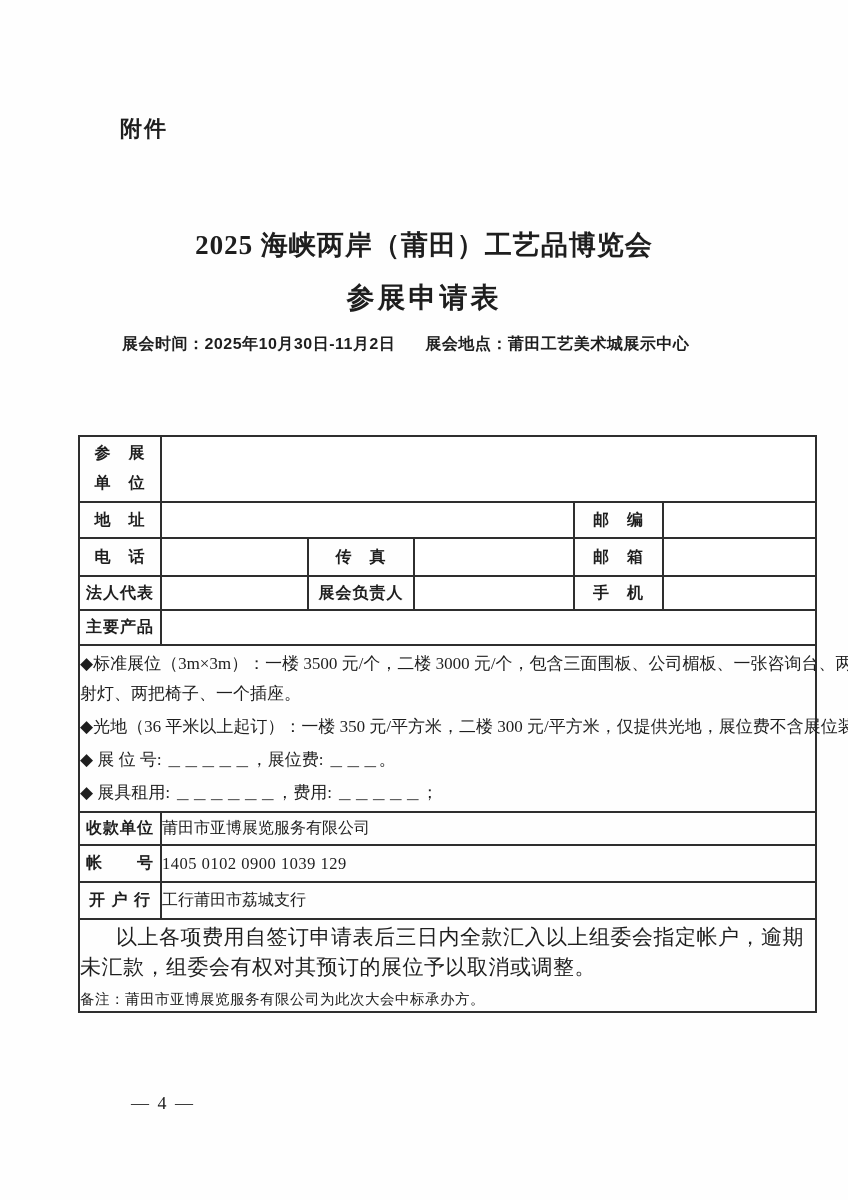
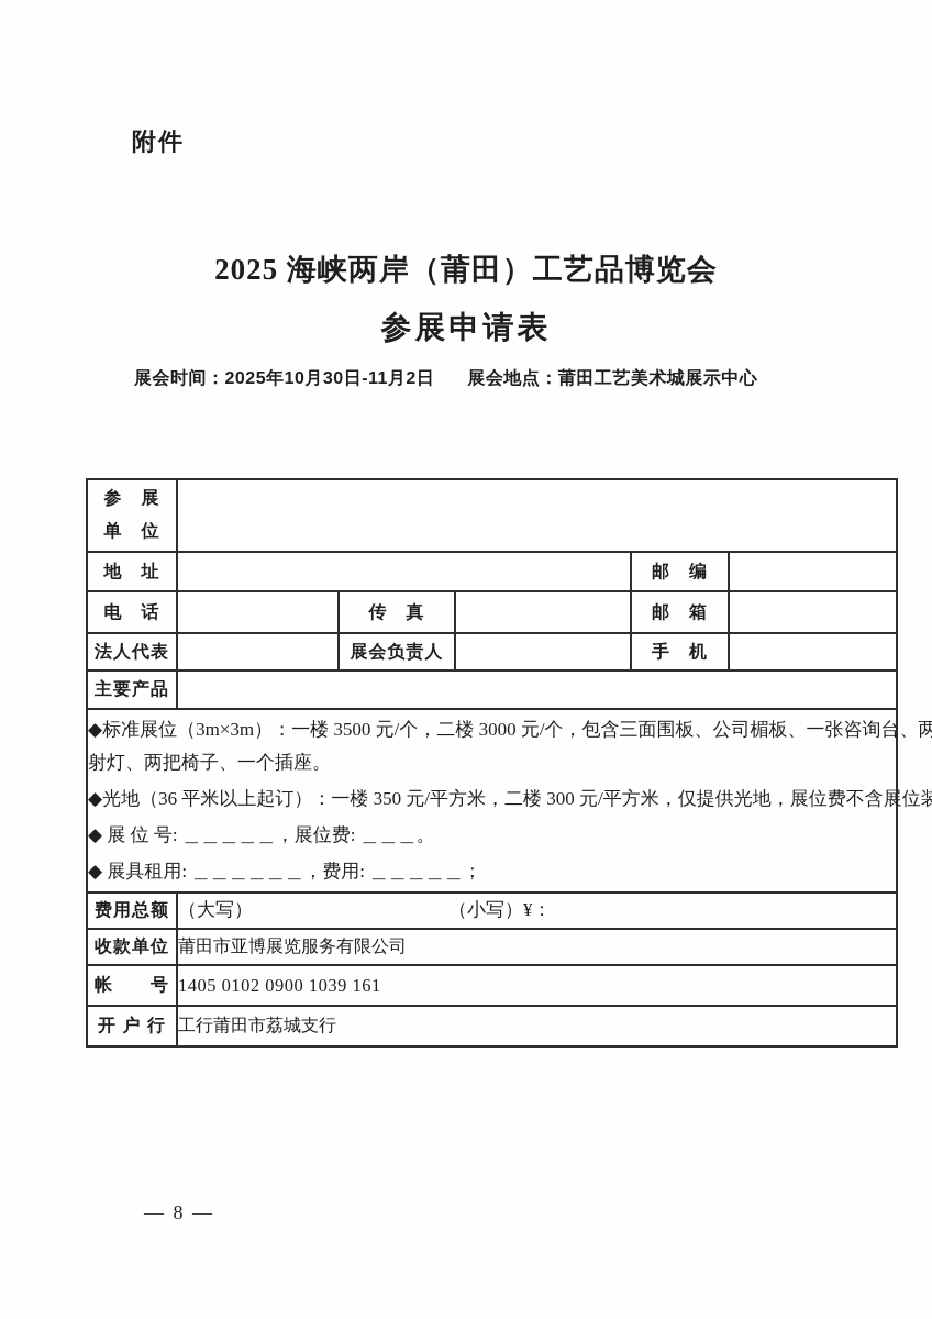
  附件
  2025 海峡两岸（莆田）工艺品博览会
  参展申请表
  展会时间：2025年10月30日-11月2日 展会地点：莆田工艺美术城展示中心
  参 展 单 位
  地 址		邮 编
  电 话		传 真		邮 箱
  法人代表		展会负责人		手 机
  主要产品
  ◆标准展位（3m×3m）：一楼 3500 元/个，二楼 3000 元/个，包含三面围板、公司楣板、一张咨询台、两 射灯、两把椅子、一个插座。 ◆光地（36 平米以上起订）：一楼 350 元/平方米，二楼 300 元/平方米，仅提供光地，展位费不含展位装 ◆ 展 位 号: ＿＿＿＿＿，展位费: ＿＿＿。 ◆ 展具租用: ＿＿＿＿＿＿，费用: ＿＿＿＿＿；
+ 费用总额	（大写） （小写）¥：
  收款单位	莆田市亚博展览服务有限公司
- 帐 号	1405 0102 0900 1039 129
+ 帐 号	1405 0102 0900 1039 161
  开 户 行	工行莆田市荔城支行
- 以上各项费用自签订申请表后三日内全款汇入以上组委会指定帐户，逾期 未汇款，组委会有权对其预订的展位予以取消或调整。 备注：莆田市亚博展览服务有限公司为此次大会中标承办方。
- — 4 —
+ — 8 —
